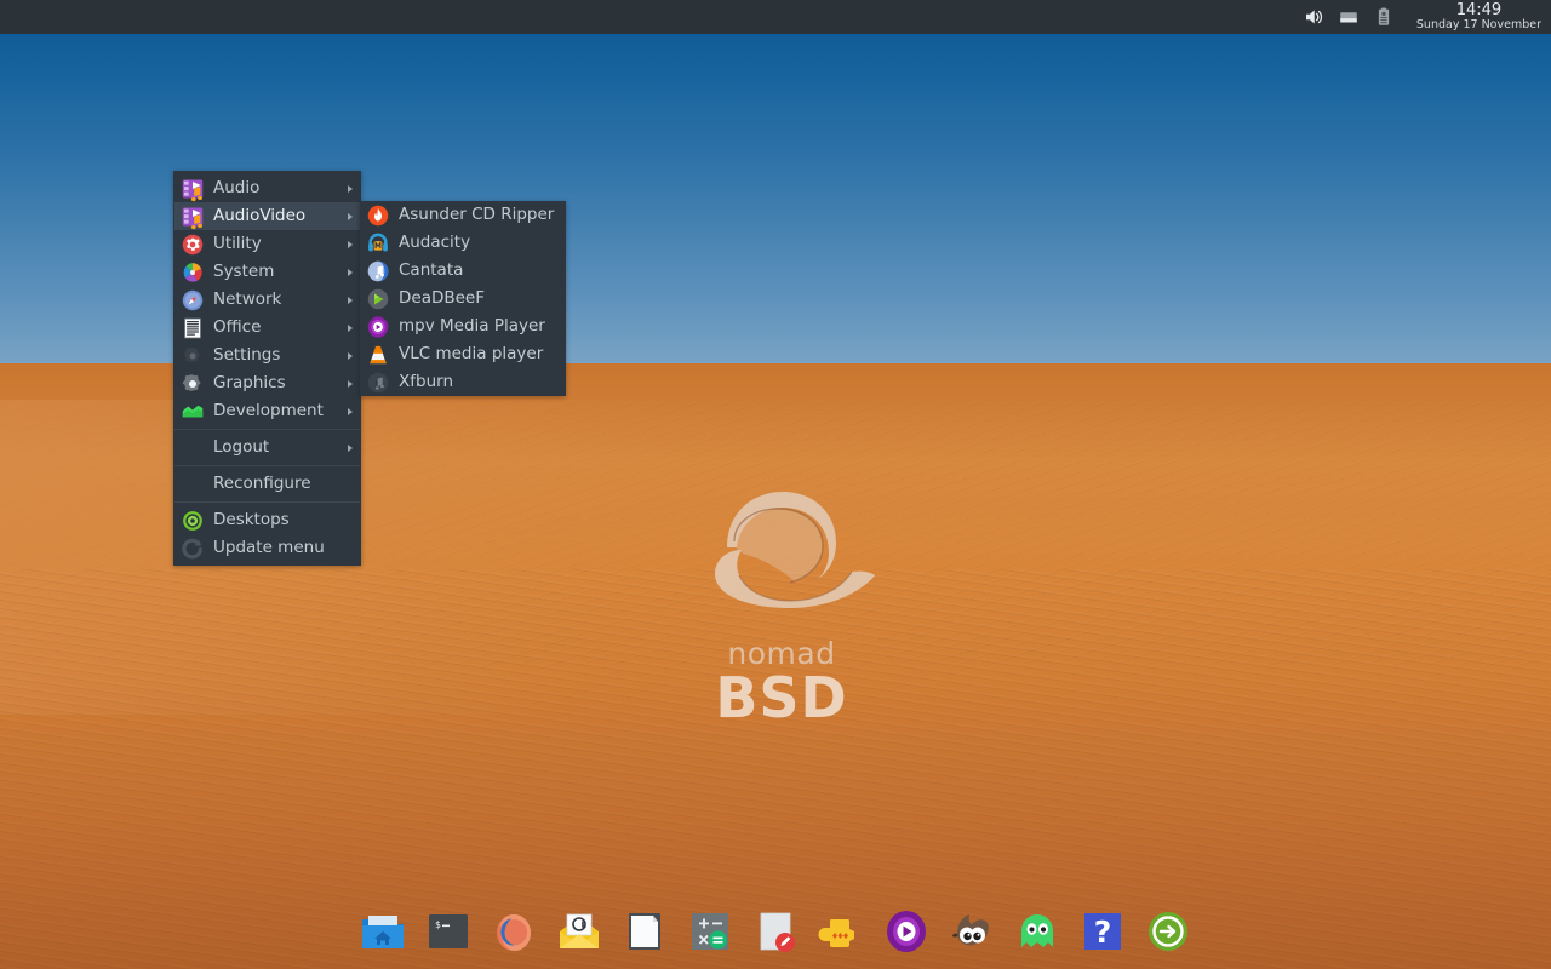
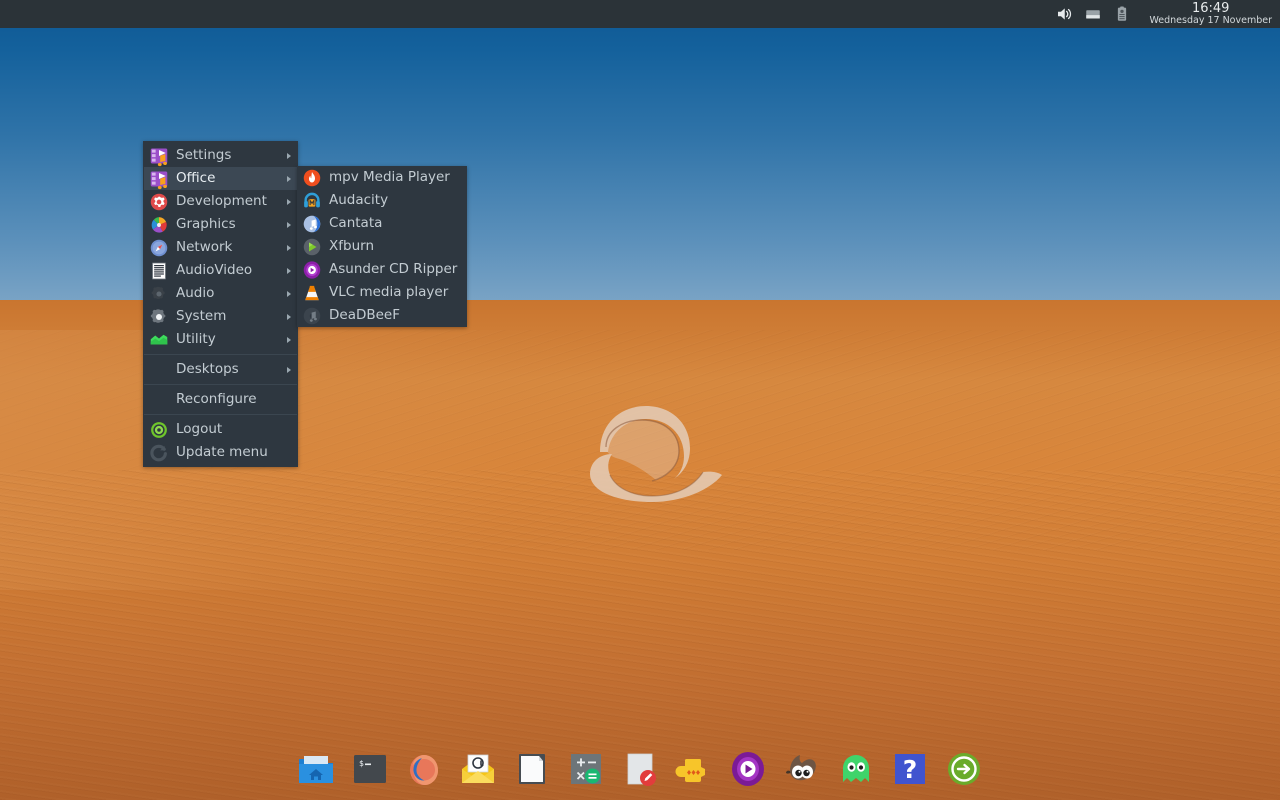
- nomad
- BSD
- 14:49
+ 16:49
- Sunday 17 November
+ Wednesday 17 November
- Audio
+ Settings
- AudioVideo
+ Office
- Utility
+ Development
- System
+ Graphics
  Network
- Office
+ AudioVideo
- Settings
+ Audio
- Graphics
+ System
- Development
+ Utility
- Logout
+ Desktops
  Reconfigure
- Desktops
+ Logout
  Update menu
- Asunder CD Ripper
+ mpv Media Player
  Audacity
  Cantata
- DeaDBeeF
+ Xfburn
- mpv Media Player
+ Asunder CD Ripper
  VLC media player
- Xfburn
+ DeaDBeeF
  $
  ?
